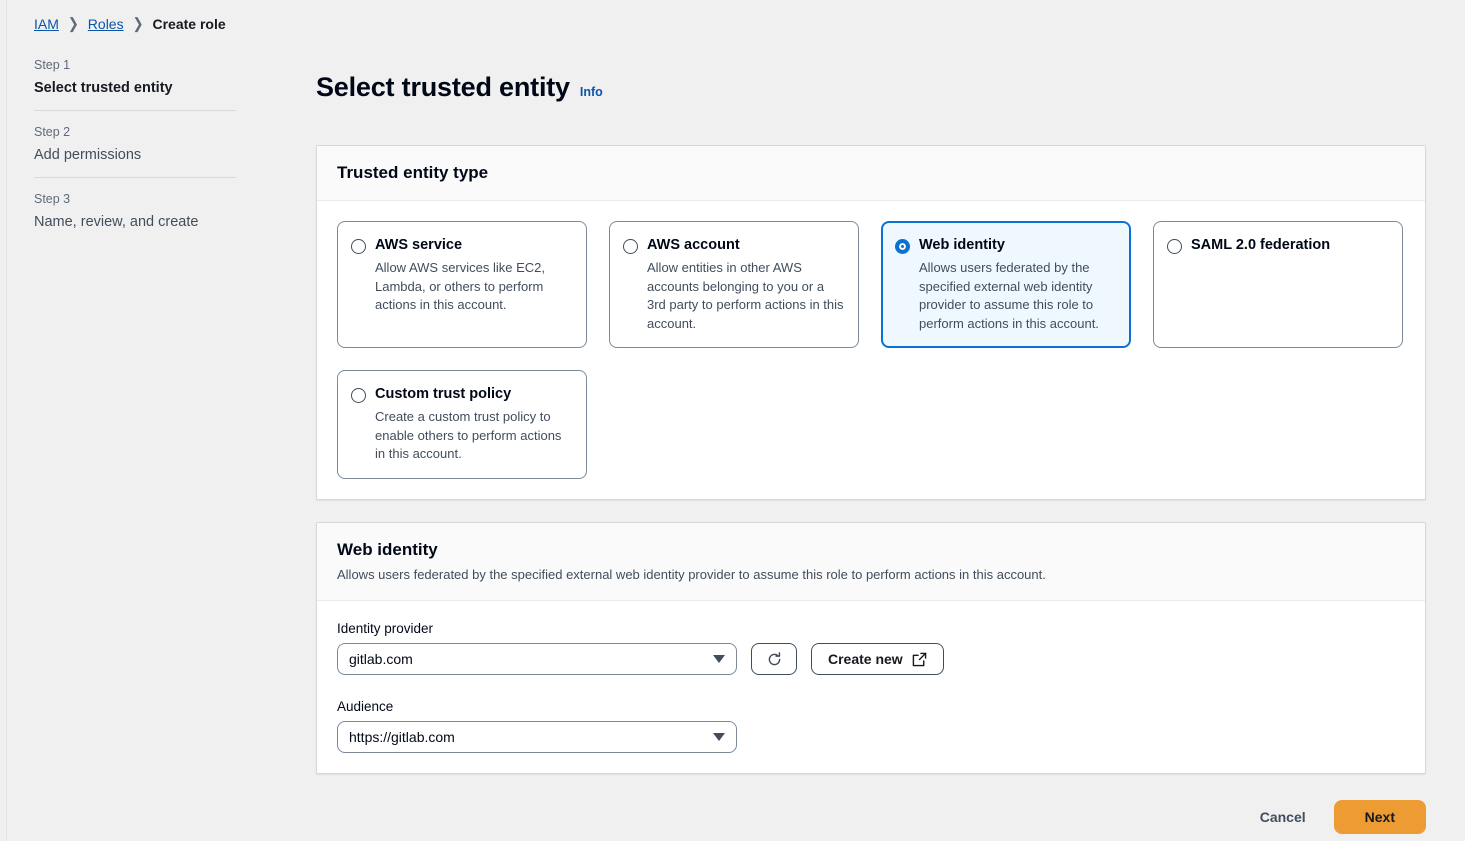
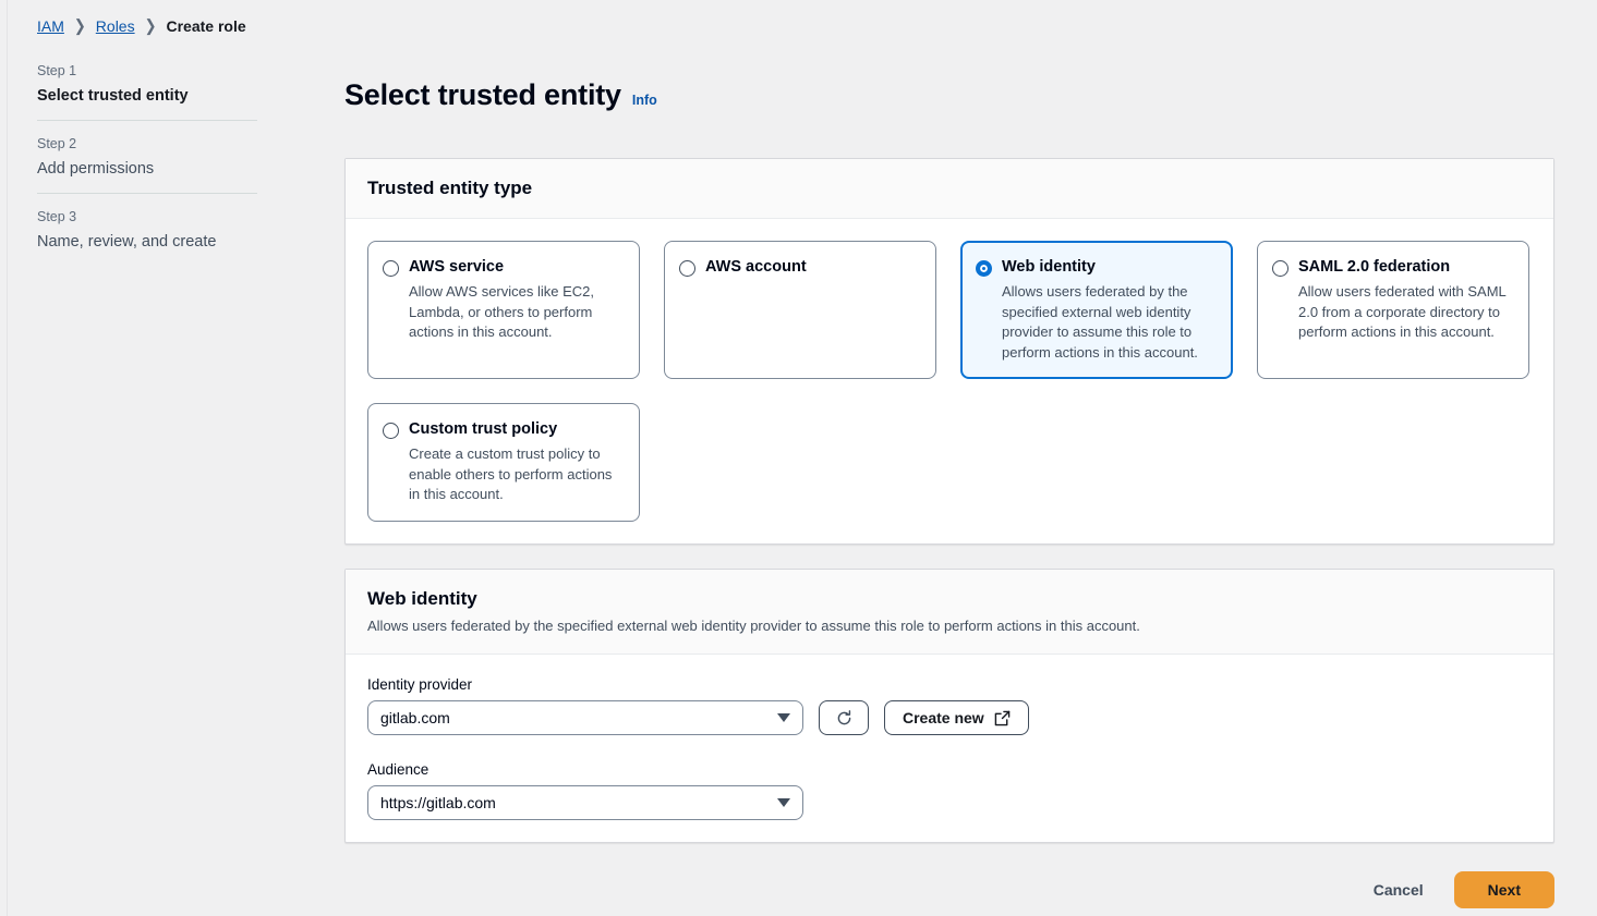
  IAM
  ❯
  Roles
  ❯
  Create role
  Step 1
  Select trusted entity
  Step 2
  Add permissions
  Step 3
  Name, review, and create
  Select trusted entity
  Info
  Trusted entity type
  AWS service
  Allow AWS services like EC2, Lambda, or others to perform actions in this account.
  AWS account
- Allow entities in other AWS accounts belonging to you or a 3rd party to perform actions in this account.
  Web identity
  Allows users federated by the specified external web identity provider to assume this role to perform actions in this account.
  SAML 2.0 federation
+ Allow users federated with SAML 2.0 from a corporate directory to perform actions in this account.
  Custom trust policy
  Create a custom trust policy to enable others to perform actions in this account.
  Web identity
  Allows users federated by the specified external web identity provider to assume this role to perform actions in this account.
  Identity provider
  gitlab.com
  Create new
  Audience
  https://gitlab.com
  Cancel
  Next
